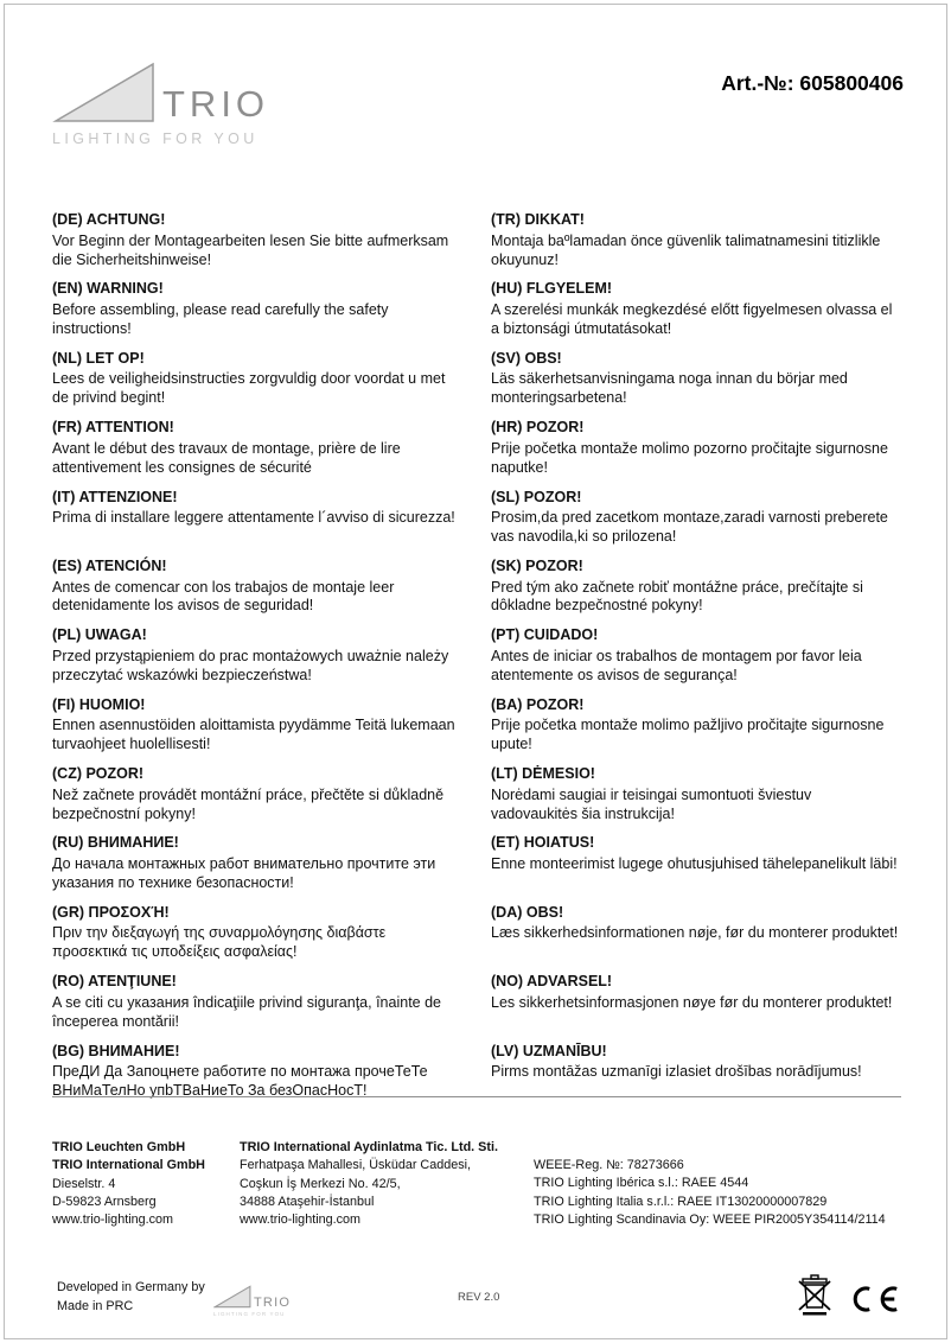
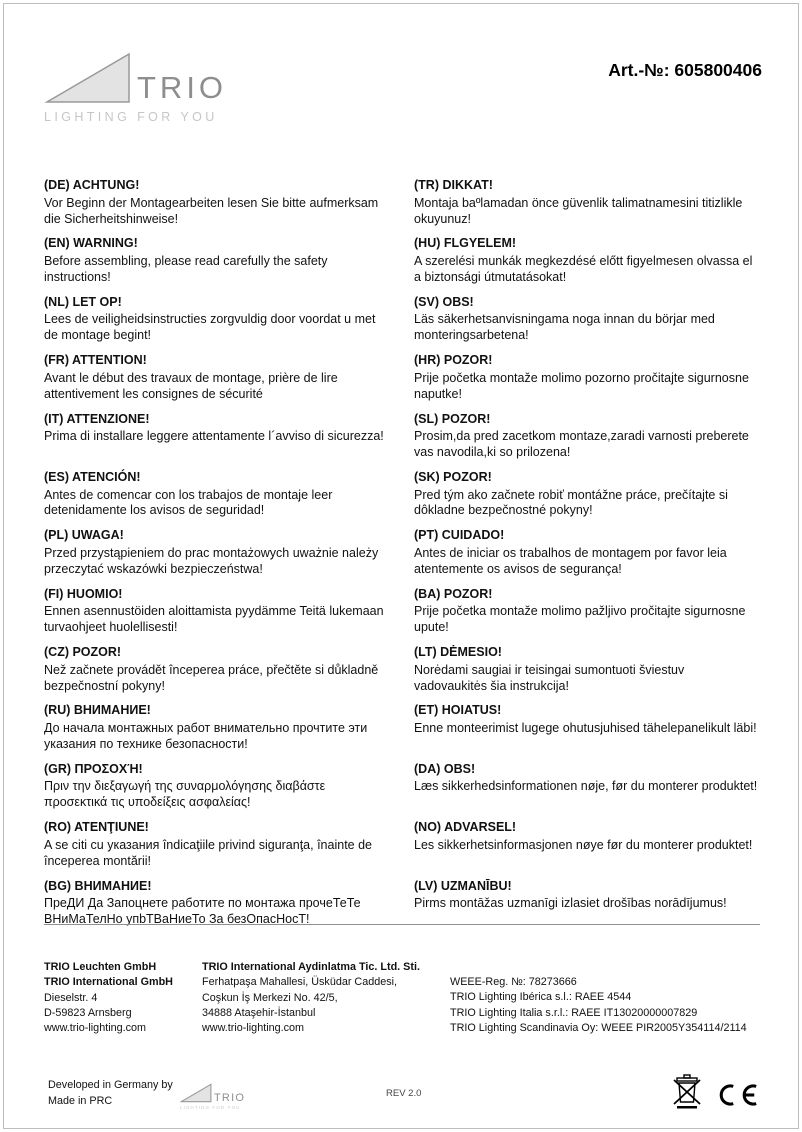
  TRIO
  LIGHTING FOR YOU
  Art.-№: 605800406
  (DE) ACHTUNG!
  Vor Beginn der Montagearbeiten lesen Sie bitte aufmerksam die Sicherheitshinweise!
  (TR) DIKKAT!
  Montaja baºlamadan önce güvenlik talimatnamesini titizlikle okuyunuz!
  (EN) WARNING!
  Before assembling, please read carefully the safety instructions!
  (HU) FLGYELEM!
  A szerelési munkák megkezdésé előtt figyelmesen olvassa el a biztonsági útmutatásokat!
  (NL) LET OP!
- Lees de veiligheidsinstructies zorgvuldig door voordat u met de privind begint!
+ Lees de veiligheidsinstructies zorgvuldig door voordat u met de montage begint!
  (SV) OBS!
  Läs säkerhetsanvisningama noga innan du börjar med monteringsarbetena!
  (FR) ATTENTION!
  Avant le début des travaux de montage, prière de lire attentivement les consignes de sécurité
  (HR) POZOR!
  Prije početka montaže molimo pozorno pročitajte sigurnosne naputke!
  (IT) ATTENZIONE!
  Prima di installare leggere attentamente l´avviso di sicurezza!
  (SL) POZOR!
  Prosim,da pred zacetkom montaze,zaradi varnosti preberete vas navodila,ki so prilozena!
  (ES) ATENCIÓN!
  Antes de comencar con los trabajos de montaje leer detenidamente los avisos de seguridad!
  (SK) POZOR!
  Pred tým ako začnete robiť montážne práce, prečítajte si dôkladne bezpečnostné pokyny!
  (PL) UWAGA!
  Przed przystąpieniem do prac montażowych uważnie należy przeczytać wskazówki bezpieczeństwa!
  (PT) CUIDADO!
  Antes de iniciar os trabalhos de montagem por favor leia atentemente os avisos de segurança!
  (FI) HUOMIO!
  Ennen asennustöiden aloittamista pyydämme Teitä lukemaan turvaohjeet huolellisesti!
  (BA) POZOR!
  Prije početka montaže molimo pažljivo pročitajte sigurnosne upute!
  (CZ) POZOR!
- Než začnete provádět montážní práce, přečtěte si důkladně bezpečnostní pokyny!
+ Než začnete provádět începerea práce, přečtěte si důkladně bezpečnostní pokyny!
  (LT) DĖMESIO!
  Norėdami saugiai ir teisingai sumontuoti šviestuv vadovaukitės šia instrukcija!
  (RU) ВНИМАНИЕ!
  До начала монтажных работ внимательно прочтите эти указания по технике безопасности!
  (ET) HOIATUS!
  Enne monteerimist lugege ohutusjuhised tähelepanelikult läbi!
  (GR) ΠΡΟΣΟΧΉ!
  Πριν την διεξαγωγή της συναρμολόγησης διαβάστε προσεκτικά τις υποδείξεις ασφαλείας!
  (DA) OBS!
  Læs sikkerhedsinformationen nøje, før du monterer produktet!
  (RO) ATENŢIUNE!
  A se citi cu указания îndicaţiile privind siguranţa, înainte de începerea montării!
  (NO) ADVARSEL!
  Les sikkerhetsinformasjonen nøye før du monterer produktet!
  (BG) ВНИМАНИЕ!
  ПреДИ Да Запоцнете работите по монтажа прочеТеТе ВНиМаТелНо упbТВаНиеТо За безОпасНосТ!
  (LV) UZMANĪBU!
  Pirms montāžas uzmanīgi izlasiet drošības norādījumus!
  TRIO Leuchten GmbH
  TRIO International GmbH
  Dieselstr. 4
  D-59823 Arnsberg
  www.trio-lighting.com
  TRIO International Aydinlatma Tic. Ltd. Sti.
  Ferhatpaşa Mahallesi, Üsküdar Caddesi,
  Coşkun İş Merkezi No. 42/5,
  34888 Ataşehir-İstanbul
  www.trio-lighting.com
  WEEE-Reg. №: 78273666
  TRIO Lighting Ibérica s.l.: RAEE 4544
  TRIO Lighting Italia s.r.l.: RAEE IT13020000007829
  TRIO Lighting Scandinavia Oy: WEEE PIR2005Y354114/2114
  Developed in Germany by
  Made in PRC
  TRIO
  REV 2.0
